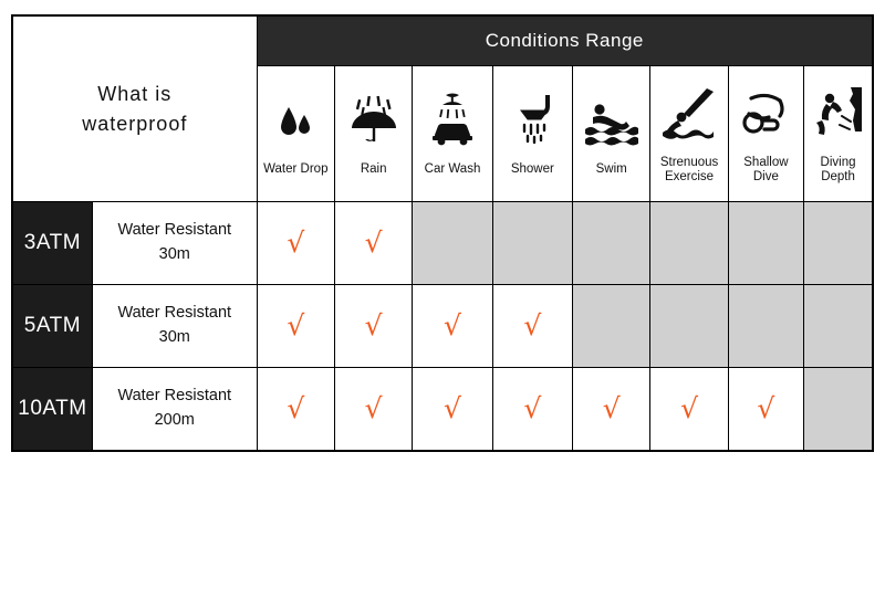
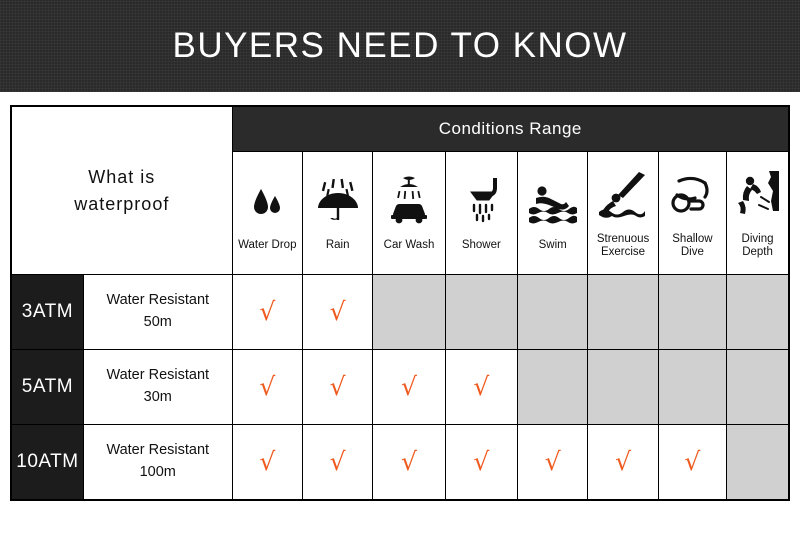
+ BUYERS NEED TO KNOW
  What is waterproof	Conditions Range
  Water Drop	Rain	Car Wash	Shower	Swim	Strenuous Exercise	Shallow Dive	Diving Depth
- 3ATM	Water Resistant 30m	√	√
+ 3ATM	Water Resistant 50m	√	√
  5ATM	Water Resistant 30m	√	√	√	√
- 10ATM	Water Resistant 200m	√	√	√	√	√	√	√
+ 10ATM	Water Resistant 100m	√	√	√	√	√	√	√
